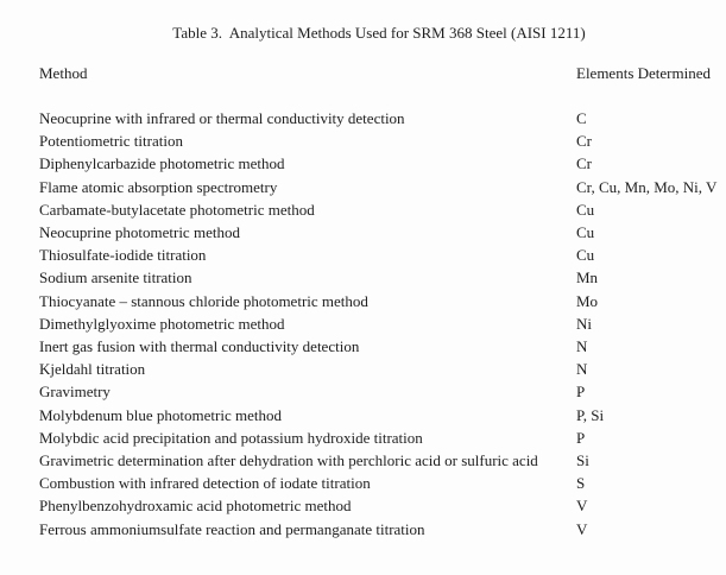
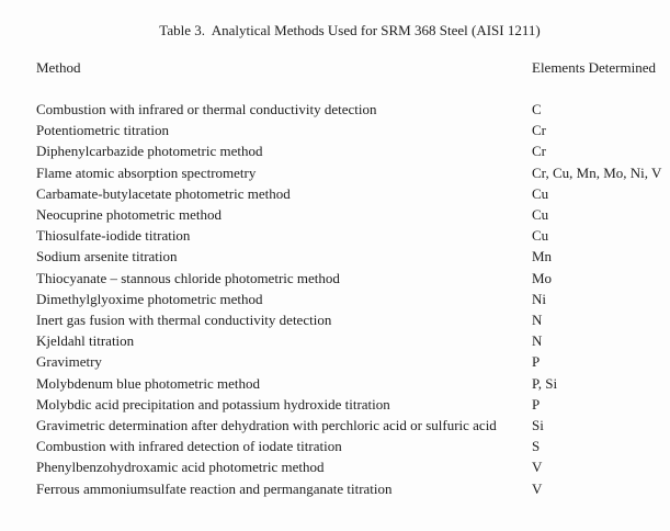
  Table 3. Analytical Methods Used for SRM 368 Steel (AISI 1211)
  Method
  Elements Determined
- Neocuprine with infrared or thermal conductivity detection
+ Combustion with infrared or thermal conductivity detection
  C
  Potentiometric titration
  Cr
  Diphenylcarbazide photometric method
  Cr
  Flame atomic absorption spectrometry
  Cr, Cu, Mn, Mo, Ni, V
  Carbamate-butylacetate photometric method
  Cu
  Neocuprine photometric method
  Cu
  Thiosulfate-iodide titration
  Cu
  Sodium arsenite titration
  Mn
  Thiocyanate – stannous chloride photometric method
  Mo
  Dimethylglyoxime photometric method
  Ni
  Inert gas fusion with thermal conductivity detection
  N
  Kjeldahl titration
  N
  Gravimetry
  P
  Molybdenum blue photometric method
  P, Si
  Molybdic acid precipitation and potassium hydroxide titration
  P
  Gravimetric determination after dehydration with perchloric acid or sulfuric acid
  Si
  Combustion with infrared detection of iodate titration
  S
  Phenylbenzohydroxamic acid photometric method
  V
  Ferrous ammoniumsulfate reaction and permanganate titration
  V
